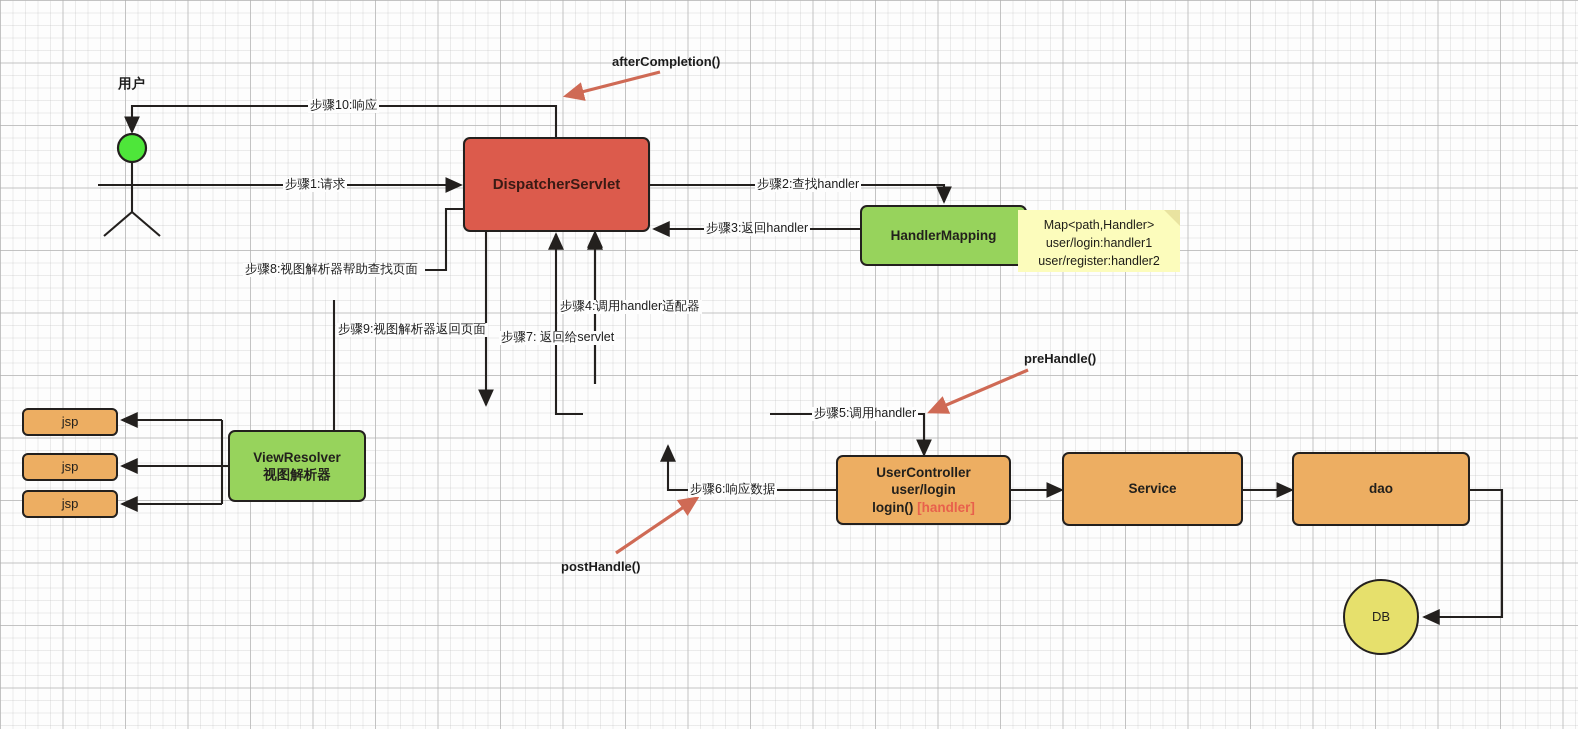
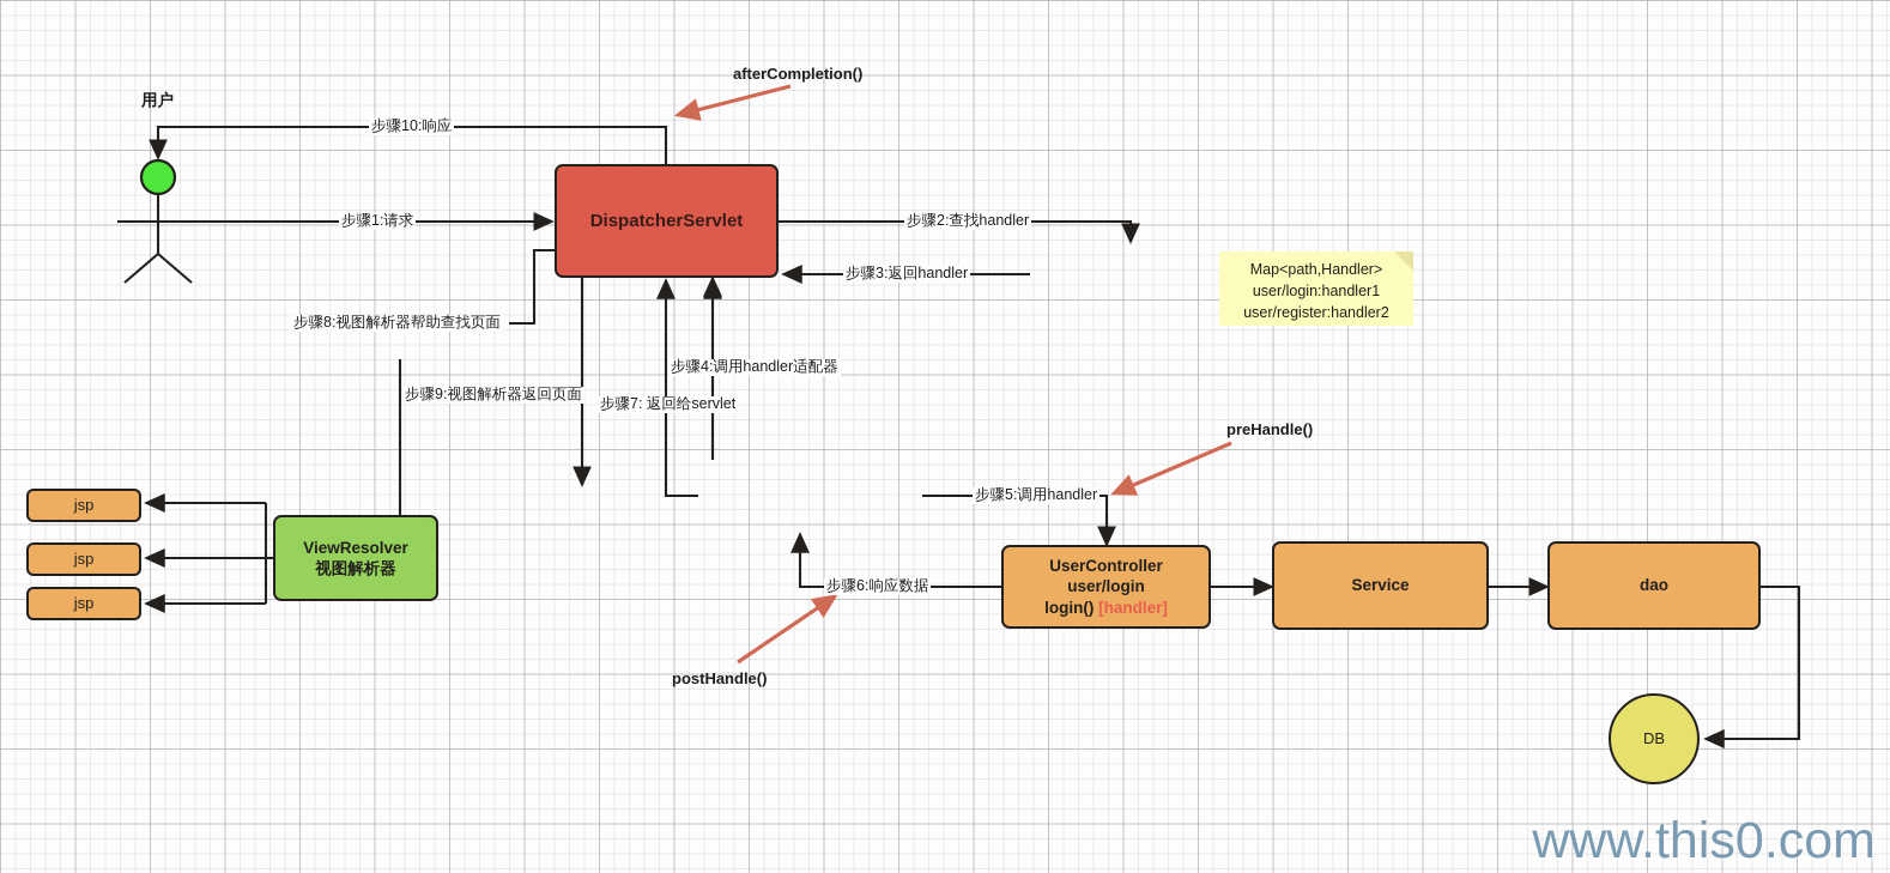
  用户
  DispatcherServlet
- HandlerMapping
  Map<path,Handler>
  user/login:handler1
  user/register:handler2
  ViewResolver
  视图解析器
  UserController
  user/login
  login() [handler]
  Service
  dao
  DB
  jsp
  jsp
  jsp
  步骤1:请求
  步骤2:查找handler
  步骤3:返回handler
  步骤4:调用handler适配器
  步骤5:调用handler
  步骤6:响应数据
  步骤7: 返回给servlet
  步骤8:视图解析器帮助查找页面
  步骤9:视图解析器返回页面
  步骤10:响应
  afterCompletion()
  preHandle()
  postHandle()
+ www.this0.com
